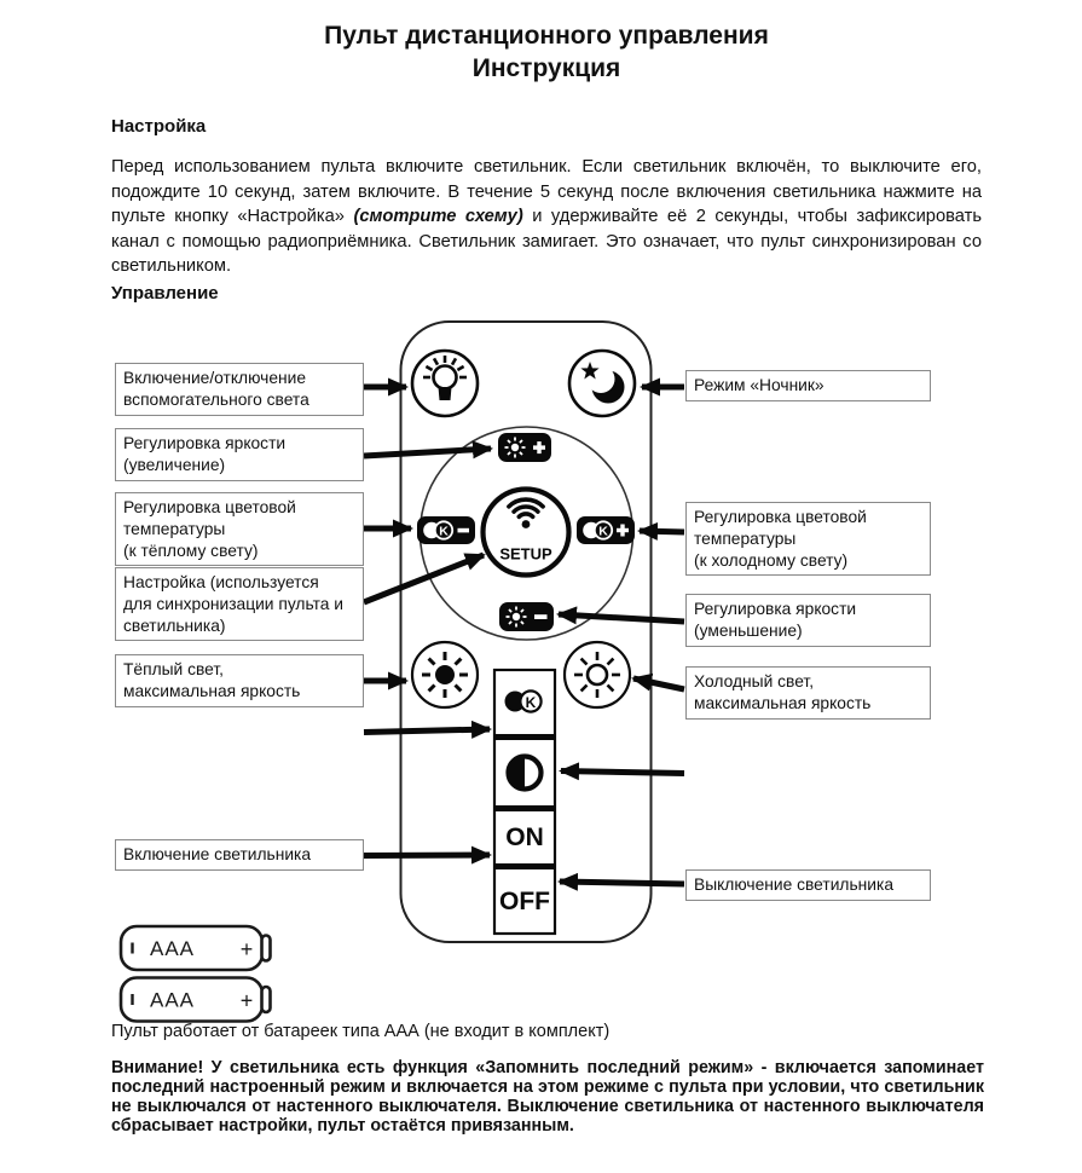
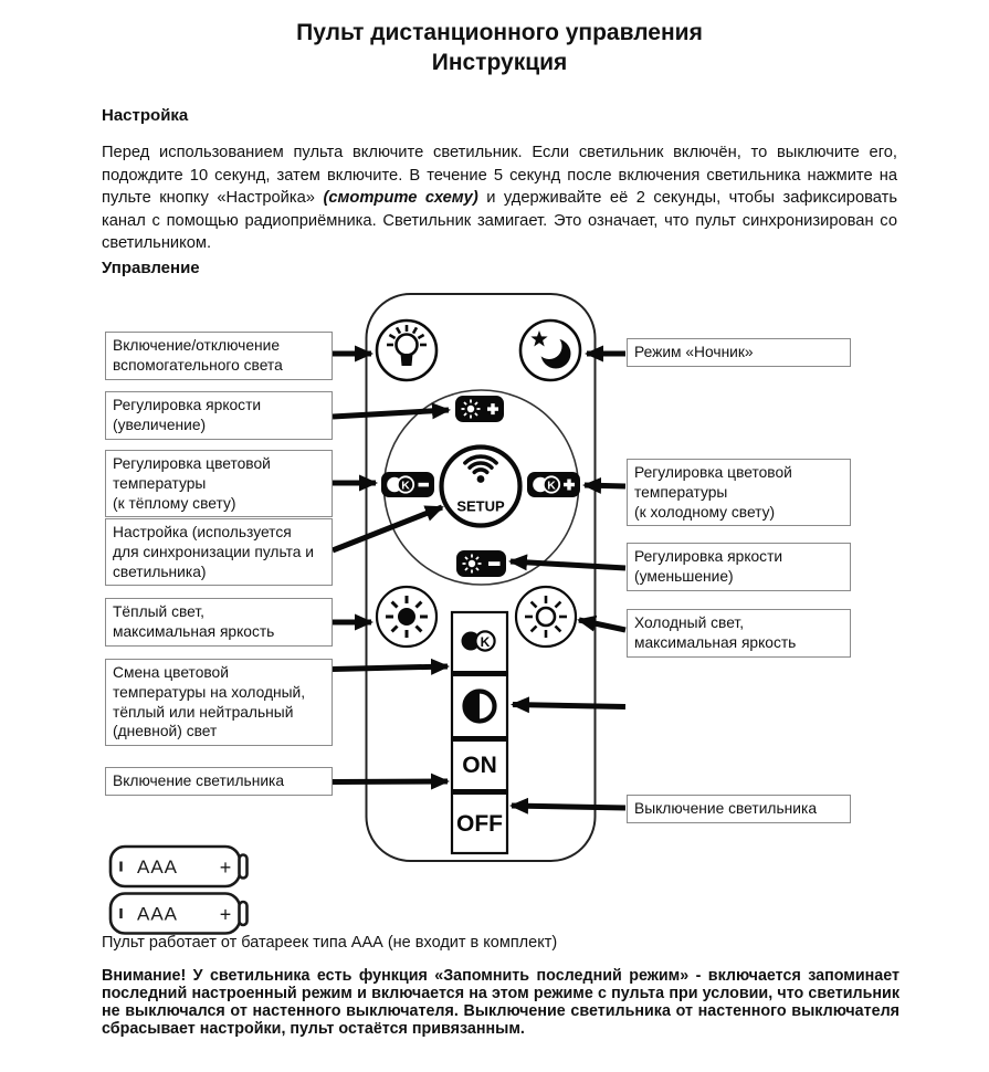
  Пульт дистанционного управления
  Инструкция
  Настройка
  Перед использованием пульта включите светильник. Если светильник включён, то выключите его, подождите 10 секунд, затем включите. В течение 5 секунд после включения светильника нажмите на пульте кнопку «Настройка» (смотрите схему) и удерживайте её 2 секунды, чтобы зафиксировать канал с помощью радиоприёмника. Светильник замигает. Это означает, что пульт синхронизирован со светильником.
  Управление
  K
  SETUP
  K
  K
  ON
  OFF
  AAA
  +
  AAA
  +
  Включение/отключение
  вспомогательного света
  Регулировка яркости
  (увеличение)
  Регулировка цветовой
  температуры
  (к тёплому свету)
  Настройка (используется
  для синхронизации пульта и
  светильника)
  Тёплый свет,
  максимальная яркость
+ Смена цветовой
+ температуры на холодный,
+ тёплый или нейтральный
+ (дневной) свет
  Включение светильника
  Режим «Ночник»
  Регулировка цветовой
  температуры
  (к холодному свету)
  Регулировка яркости
  (уменьшение)
  Холодный свет,
  максимальная яркость
  Выключение светильника
  Пульт работает от батареек типа ААА (не входит в комплект)
  Внимание! У светильника есть функция «Запомнить последний режим» - включается запоминает последний настроенный режим и включается на этом режиме с пульта при условии, что светильник не выключался от настенного выключателя. Выключение светильника от настенного выключателя сбрасывает настройки, пульт остаётся привязанным.
